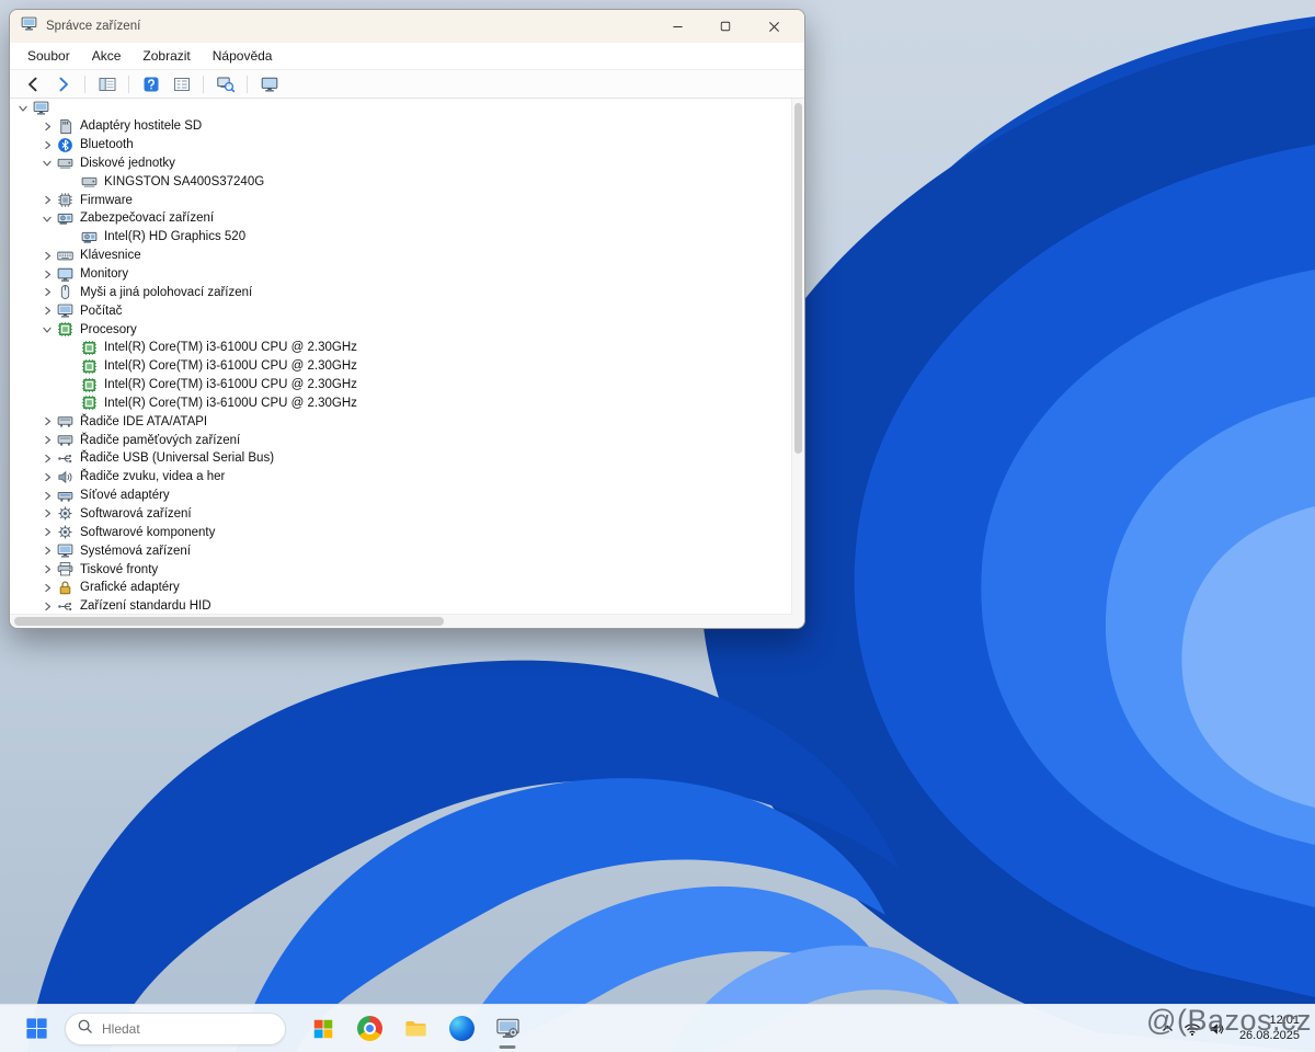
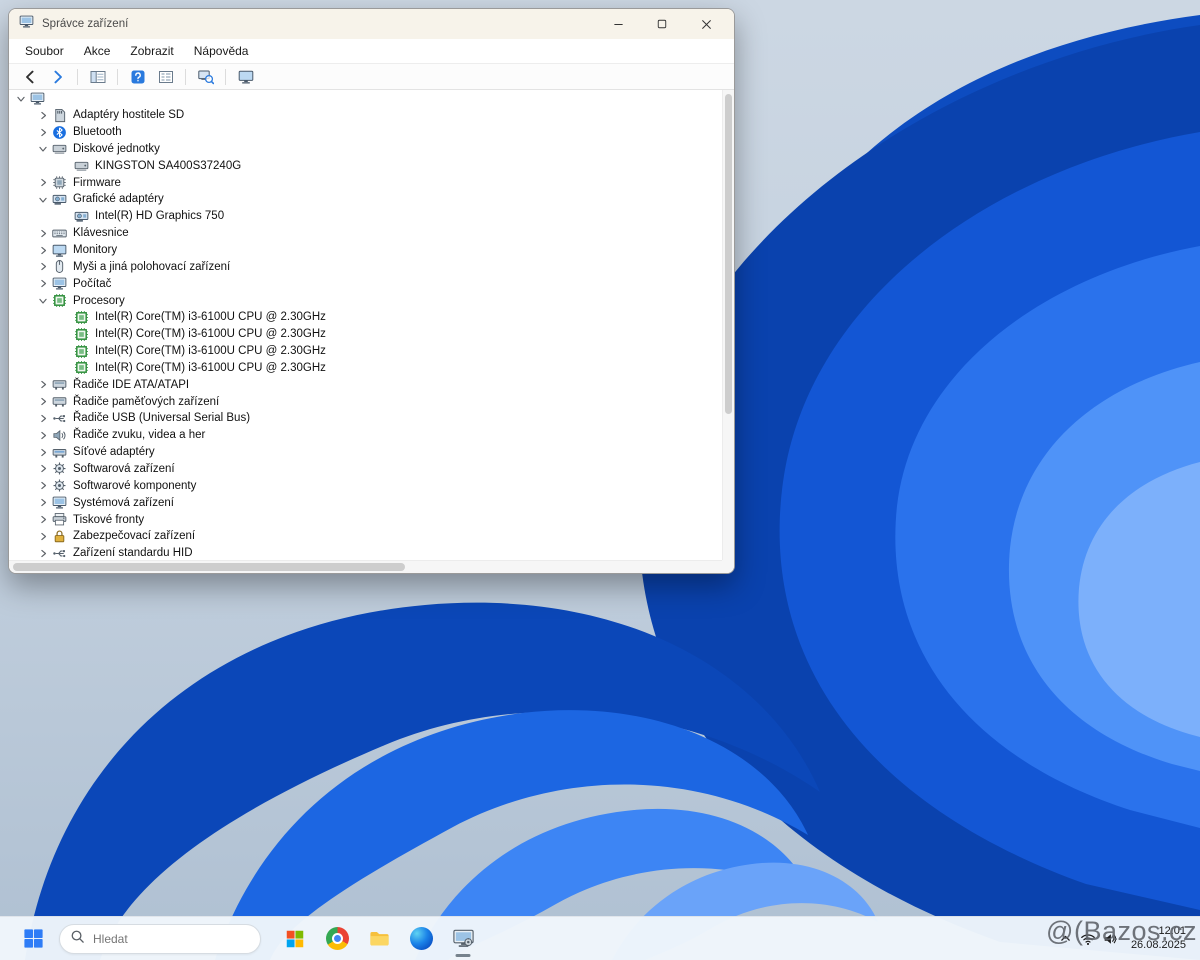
  Správce zařízení
  Soubor
  Akce
  Zobrazit
  Nápověda
  Adaptéry hostitele SD
  Bluetooth
  Diskové jednotky
  KINGSTON SA400S37240G
  Firmware
- Zabezpečovací zařízení
+ Grafické adaptéry
- Intel(R) HD Graphics 520
+ Intel(R) HD Graphics 750
  Klávesnice
  Monitory
  Myši a jiná polohovací zařízení
  Počítač
  Procesory
  Intel(R) Core(TM) i3-6100U CPU @ 2.30GHz
  Intel(R) Core(TM) i3-6100U CPU @ 2.30GHz
  Intel(R) Core(TM) i3-6100U CPU @ 2.30GHz
  Intel(R) Core(TM) i3-6100U CPU @ 2.30GHz
  Řadiče IDE ATA/ATAPI
  Řadiče paměťových zařízení
  Řadiče USB (Universal Serial Bus)
  Řadiče zvuku, videa a her
  Síťové adaptéry
  Softwarová zařízení
  Softwarové komponenty
  Systémová zařízení
  Tiskové fronty
- Grafické adaptéry
+ Zabezpečovací zařízení
  Zařízení standardu HID
  Hledat
  12:01
  26.08.2025
  @(Bazos.cz
